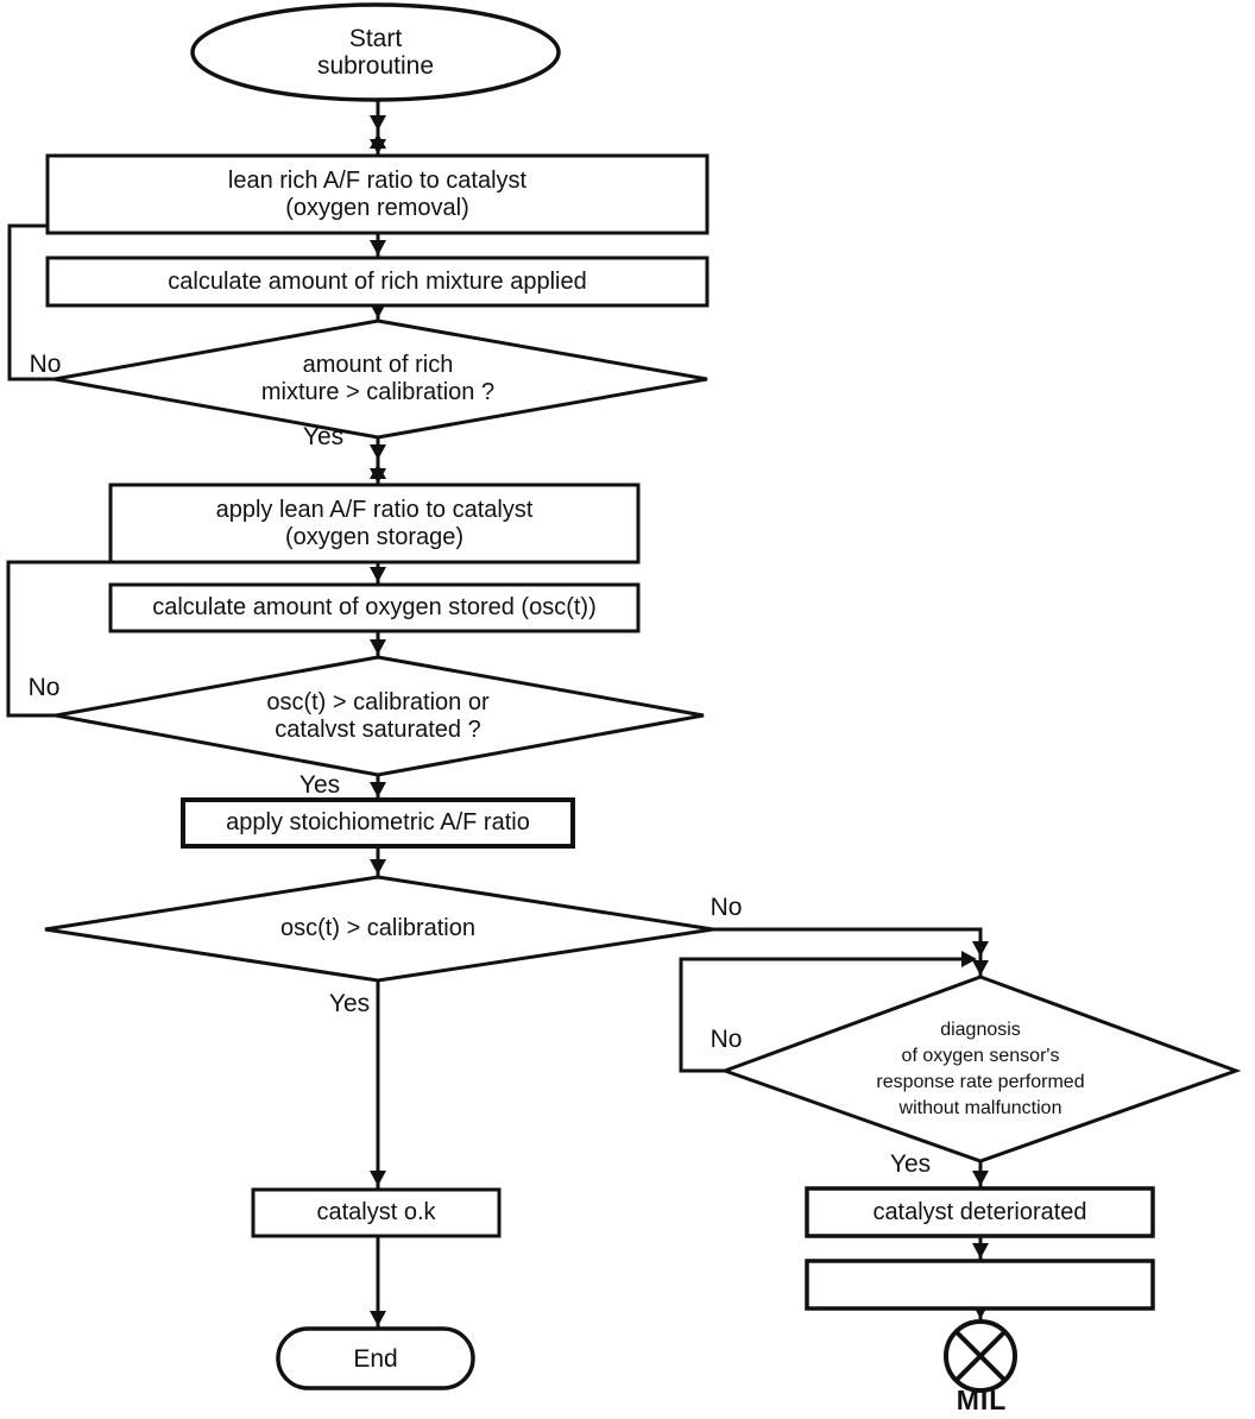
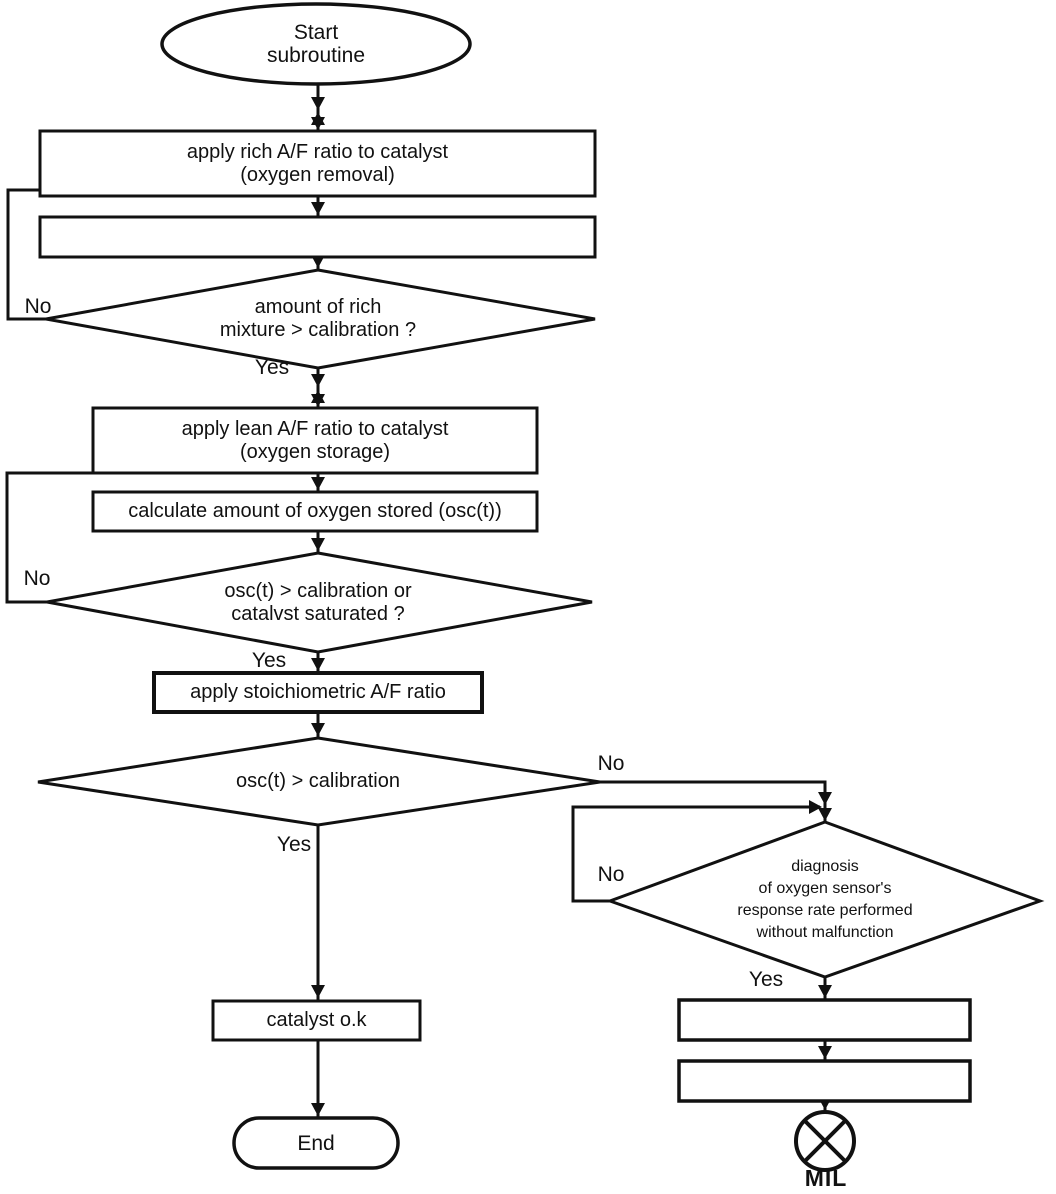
  Start
  subroutine
- lean rich A/F ratio to catalyst
+ apply rich A/F ratio to catalyst
  (oxygen removal)
- calculate amount of rich mixture applied
  amount of rich
  mixture > calibration ?
  apply lean A/F ratio to catalyst
  (oxygen storage)
  calculate amount of oxygen stored (osc(t))
  osc(t) > calibration or
  catalvst saturated ?
  apply stoichiometric A/F ratio
  osc(t) > calibration
  diagnosis
  of oxygen sensor's
  response rate performed
  without malfunction
  catalyst o.k
  End
- catalyst deteriorated
  MIL
  No
  Yes
  No
  Yes
  No
  Yes
  No
  Yes
